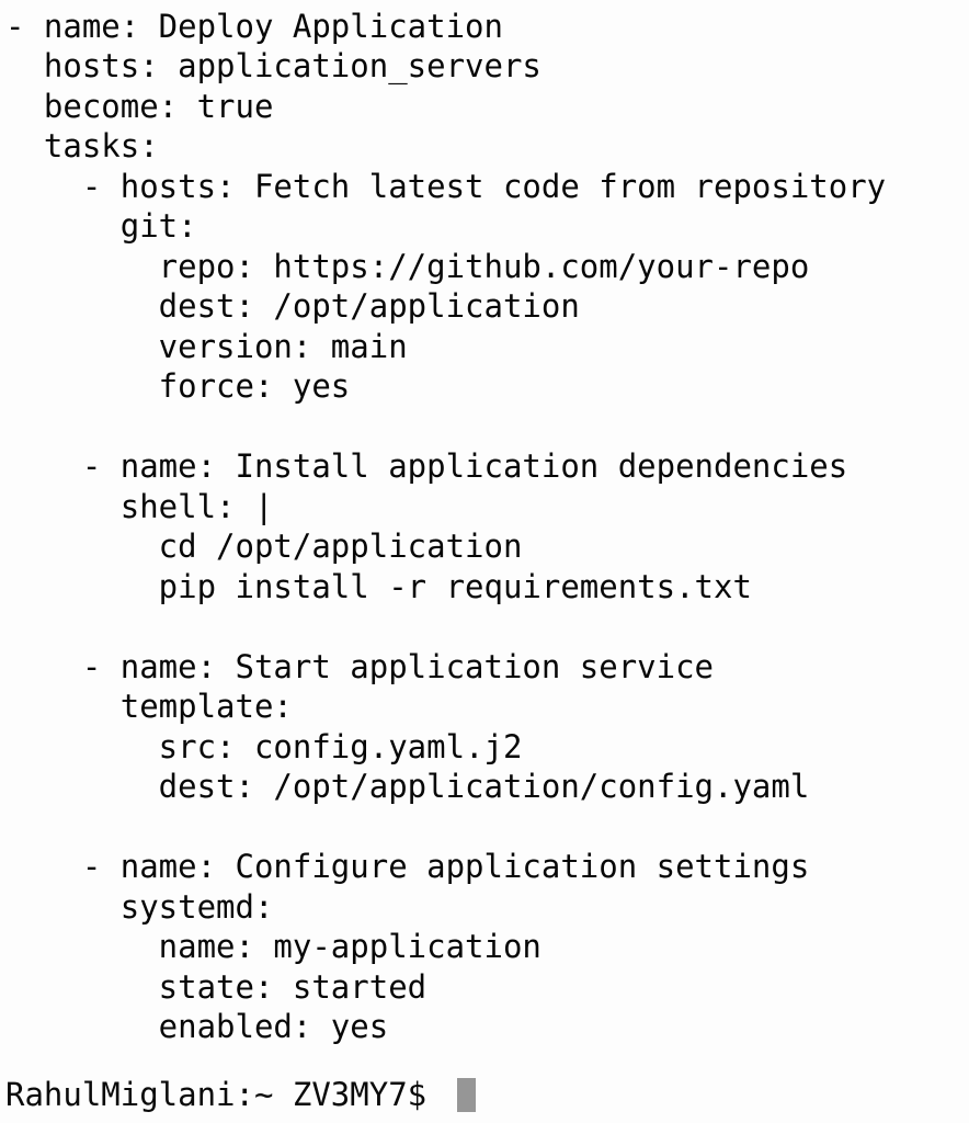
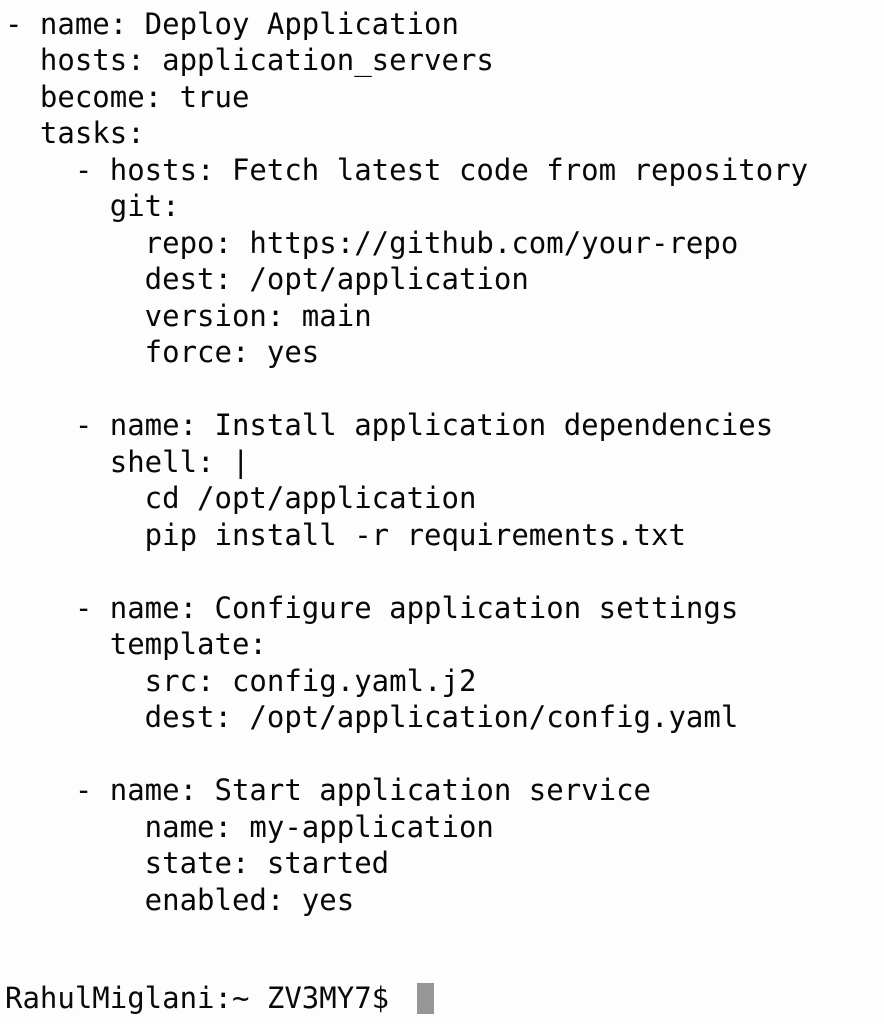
  - name: Deploy Application
  hosts: application_servers
  become: true
  tasks:
  - hosts: Fetch latest code from repository
  git:
  repo: https://github.com/your-repo
  dest: /opt/application
  version: main
  force: yes
  - name: Install application dependencies
  shell: |
  cd /opt/application
  pip install -r requirements.txt
- - name: Start application service
+ - name: Configure application settings
  template:
  src: config.yaml.j2
  dest: /opt/application/config.yaml
- - name: Configure application settings
+ - name: Start application service
- systemd:
  name: my-application
  state: started
  enabled: yes
  RahulMiglani:~ ZV3MY7$
